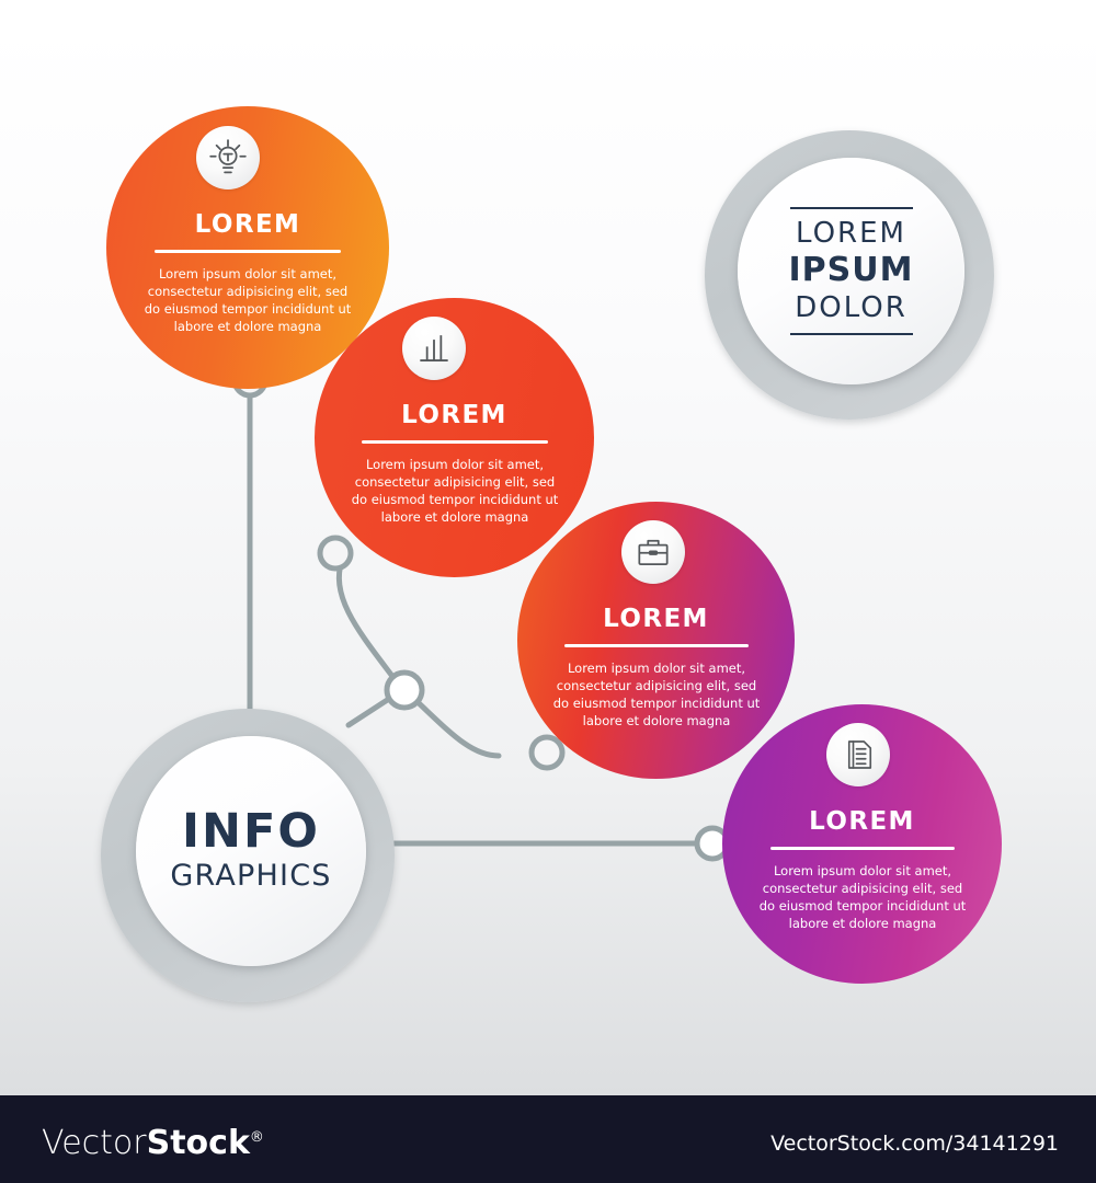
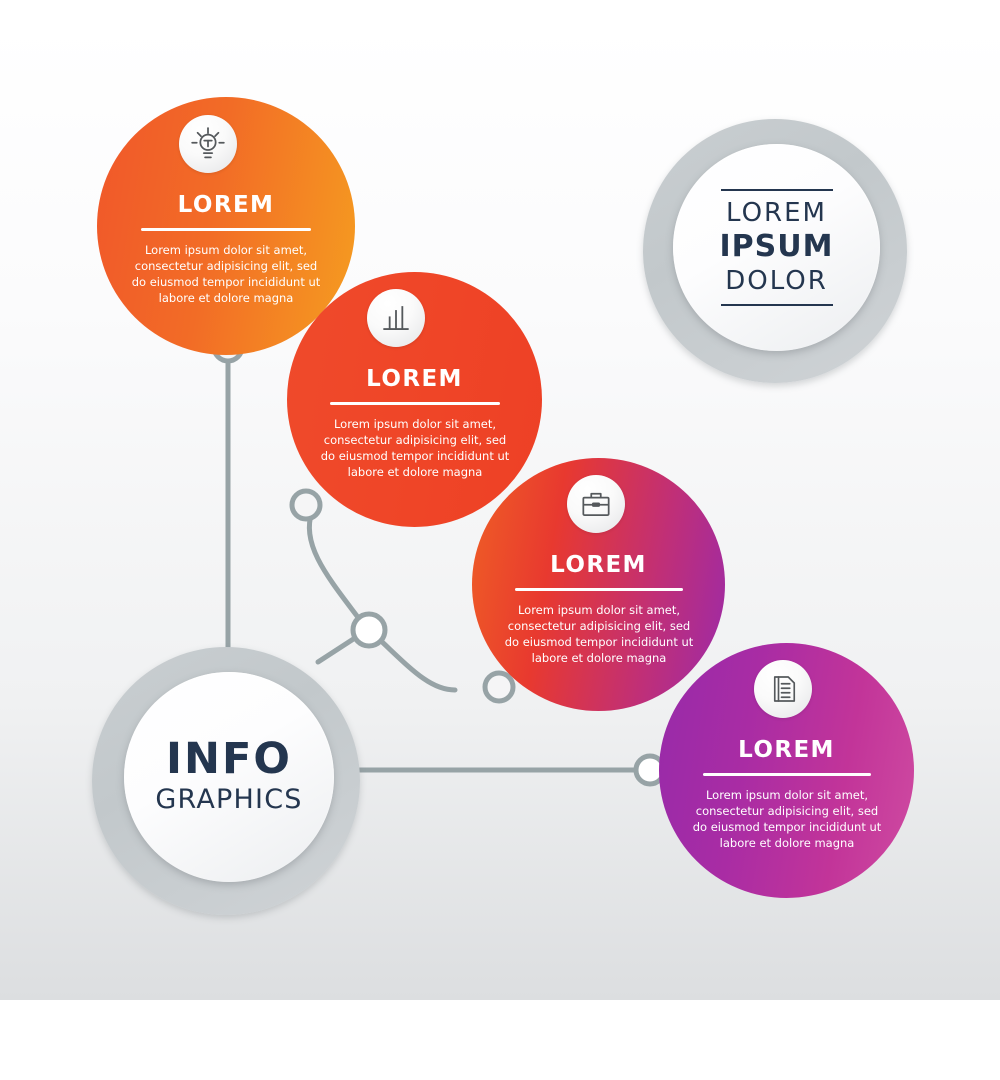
  LOREM
  Lorem ipsum dolor sit amet, consectetur adipisicing elit, sed do eiusmod tempor incididunt ut labore et dolore magna
  LOREM
  Lorem ipsum dolor sit amet, consectetur adipisicing elit, sed do eiusmod tempor incididunt ut labore et dolore magna
  LOREM
  Lorem ipsum dolor sit amet, consectetur adipisicing elit, sed do eiusmod tempor incididunt ut labore et dolore magna
  LOREM
  Lorem ipsum dolor sit amet, consectetur adipisicing elit, sed do eiusmod tempor incididunt ut labore et dolore magna
  LOREM
  IPSUM
  DOLOR
  INFO
  GRAPHICS
- VectorStock®
- VectorStock.com/34141291
